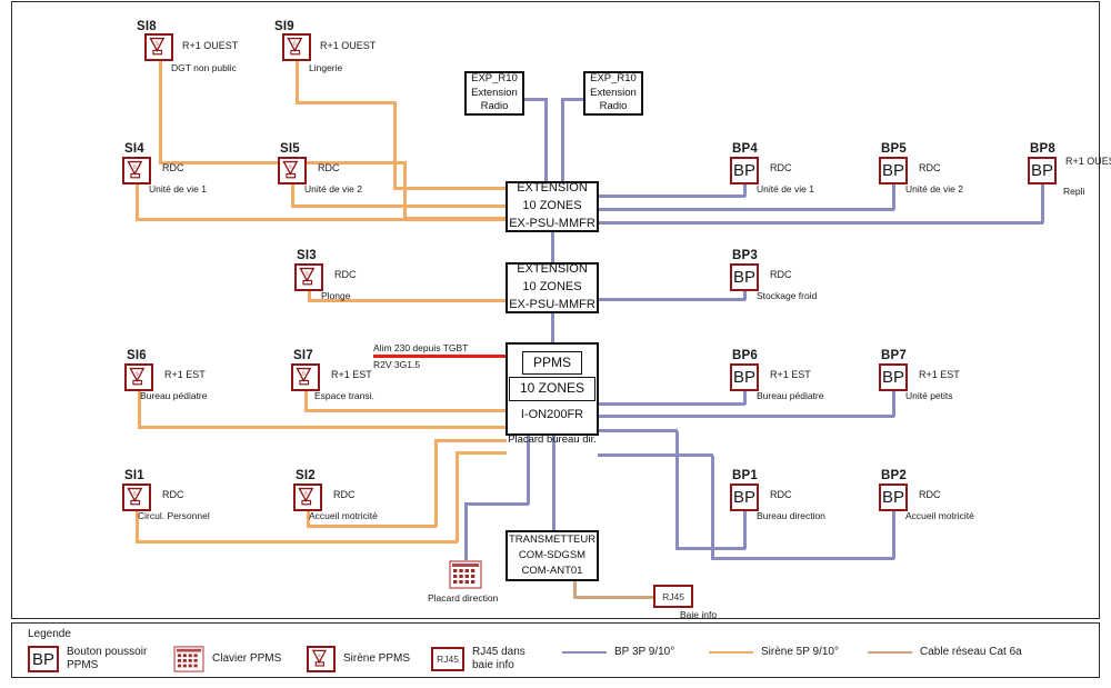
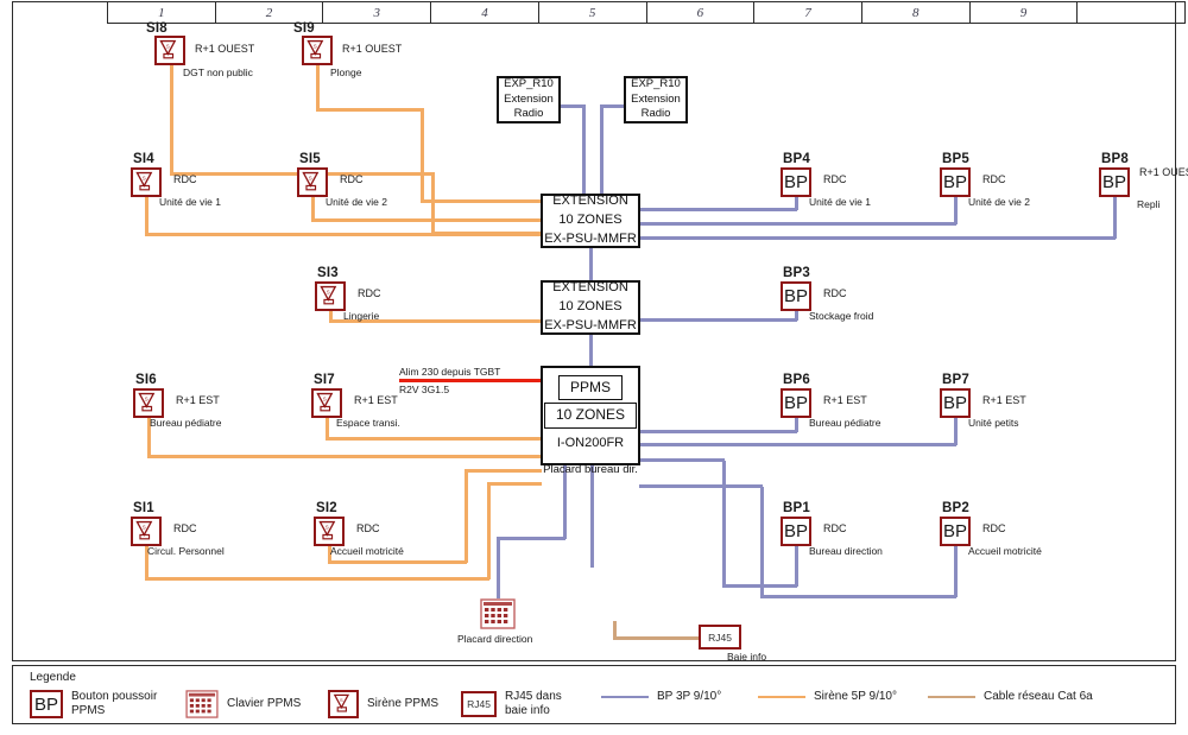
+ 1
+ 2
+ 3
+ 4
+ 5
+ 6
+ 7
+ 8
+ 9
  SI8
  R+1 OUEST
  DGT non public
  SI9
  R+1 OUEST
- Lingerie
+ Plonge
  SI4
  RDC
  Unité de vie 1
  SI5
  RDC
  Unité de vie 2
  SI3
  RDC
- Plonge
+ Lingerie
  SI6
  R+1 EST
  Bureau pédiatre
  SI7
  R+1 EST
  Espace transi.
  SI1
  RDC
  Circul. Personnel
  SI2
  RDC
  Accueil motricité
  BP4
  BP
  RDC
  Unité de vie 1
  BP5
  BP
  RDC
  Unité de vie 2
  BP8
  BP
  R+1 OUE
  Repli
  BP3
  BP
  RDC
  Stockage froid
  BP6
  BP
  R+1 EST
  Bureau pédiatre
  BP7
  BP
  R+1 EST
  Unité petits
  BP1
  BP
  RDC
  Bureau direction
  BP2
  BP
  RDC
  Accueil motricité
  EXP_R10
  Extension
  Radio
  EXP_R10
  Extension
  Radio
  EXTENSION
  10 ZONES
  EX-PSU-MMFR
  EXTENSION
  10 ZONES
  EX-PSU-MMFR
  PPMS
  10 ZONES
  I-ON200FR
  Placard bureau dir.
- TRANSMETTEUR
- COM-SDGSM
- COM-ANT01
  Alim 230 depuis TGBT
  R2V 3G1.5
  Placard direction
  RJ45
  Baie info
  Legende
  BP
  Bouton poussoir
  PPMS
  Clavier PPMS
  Sirène PPMS
  RJ45
  RJ45 dans
  baie info
  BP 3P 9/10°
  Sirène 5P 9/10°
  Cable réseau Cat 6a
